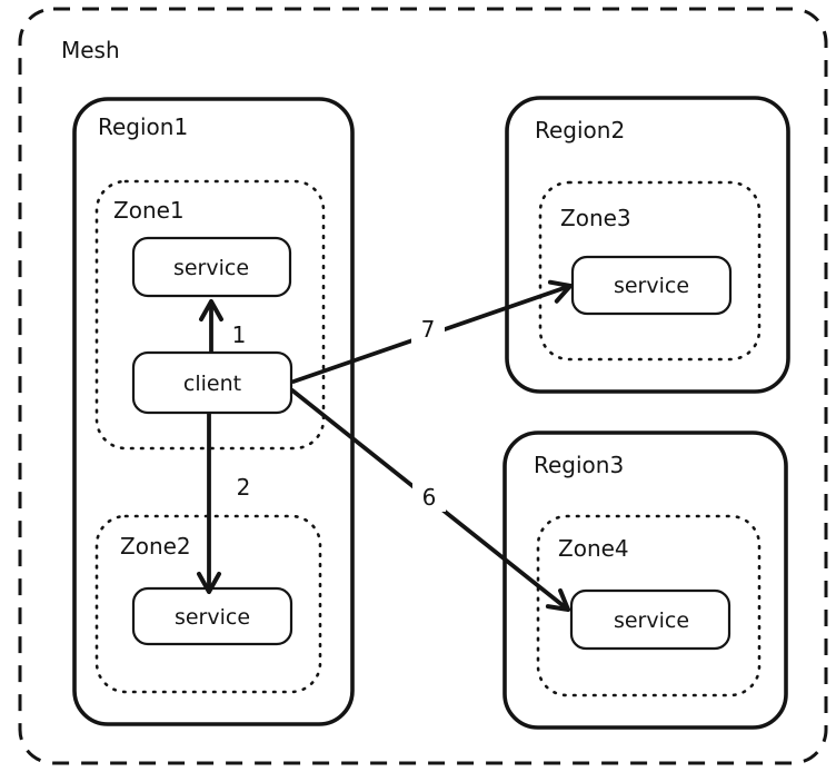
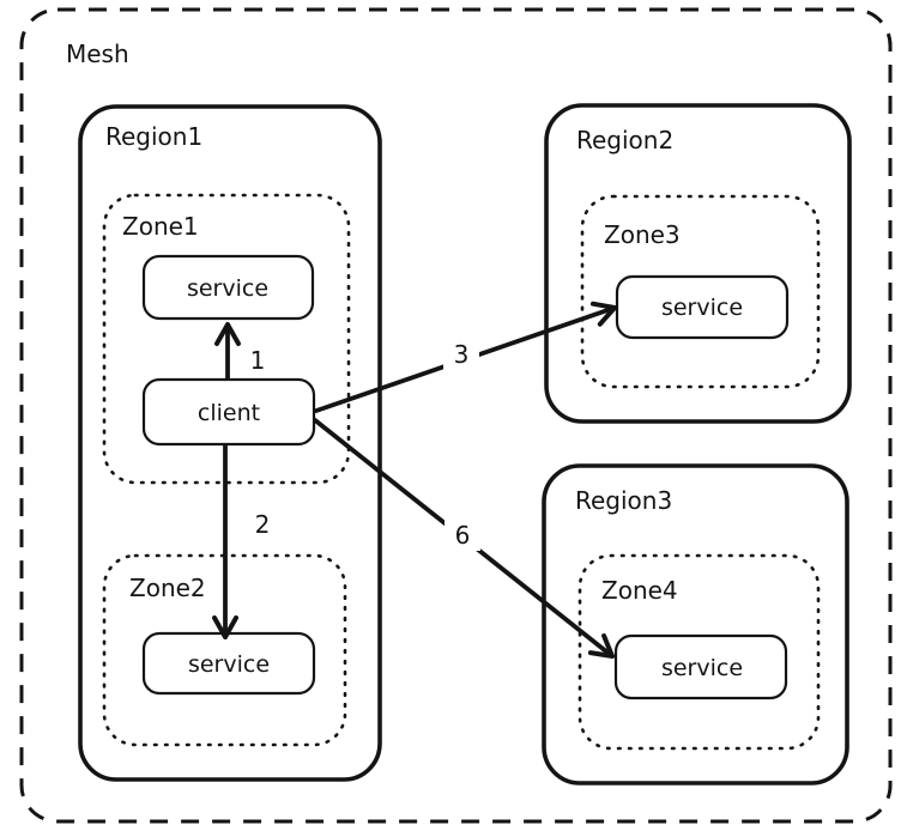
  Mesh
  Region1
  Zone1
  service
  client
  Zone2
  service
  Region2
  Zone3
  service
  Region3
  Zone4
  service
  1
  2
- 7
+ 3
  6
